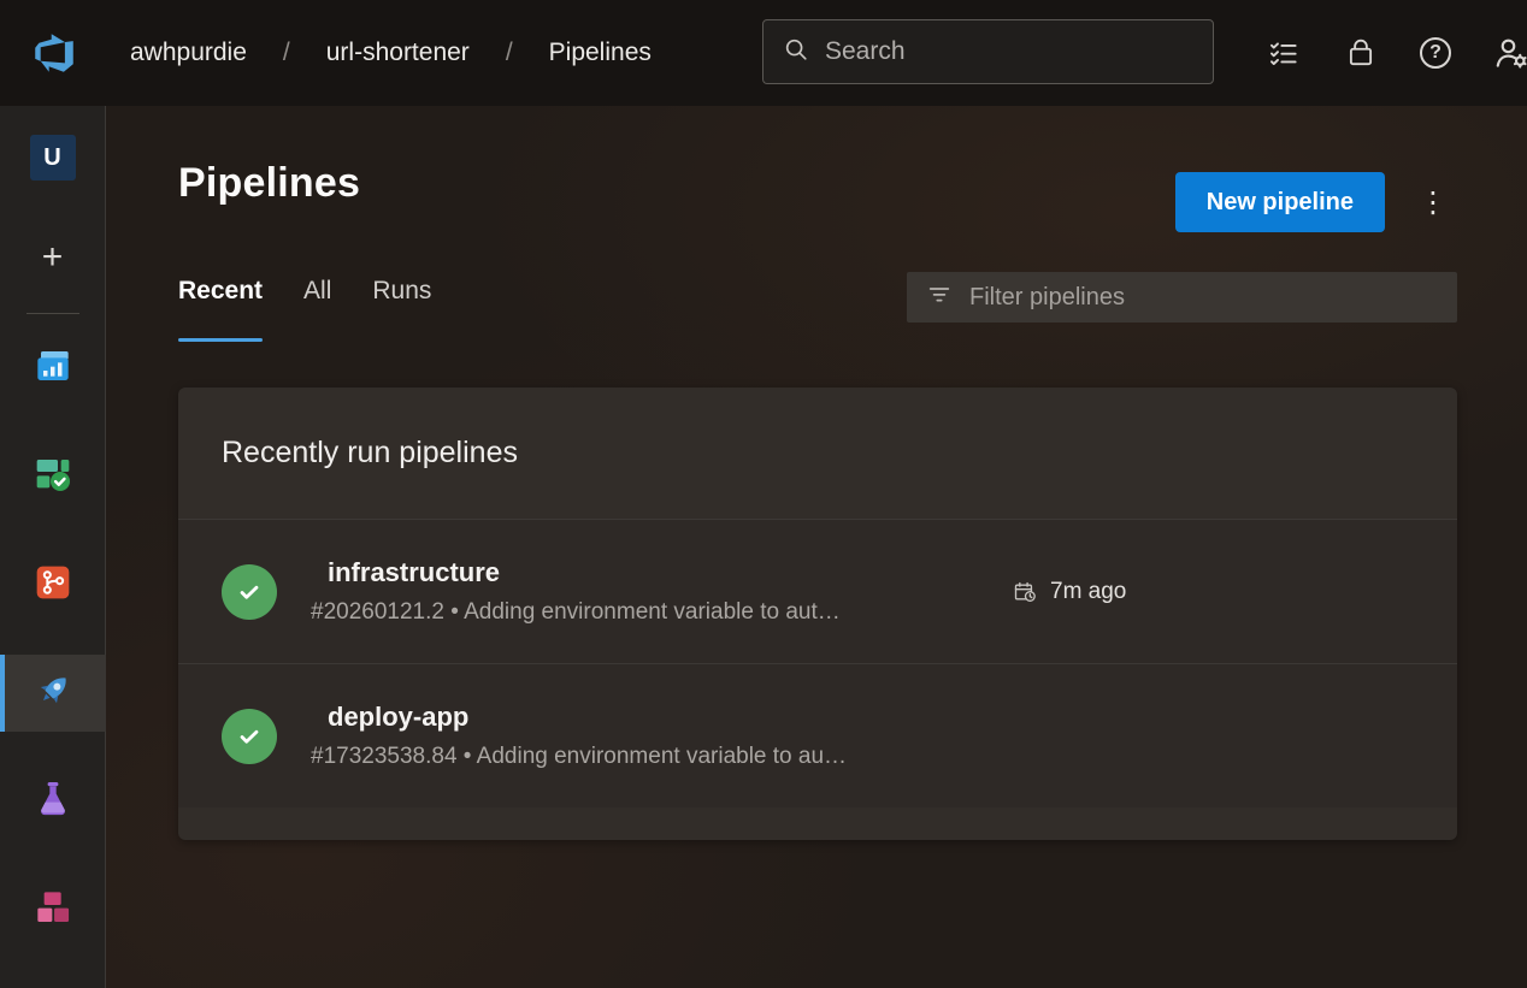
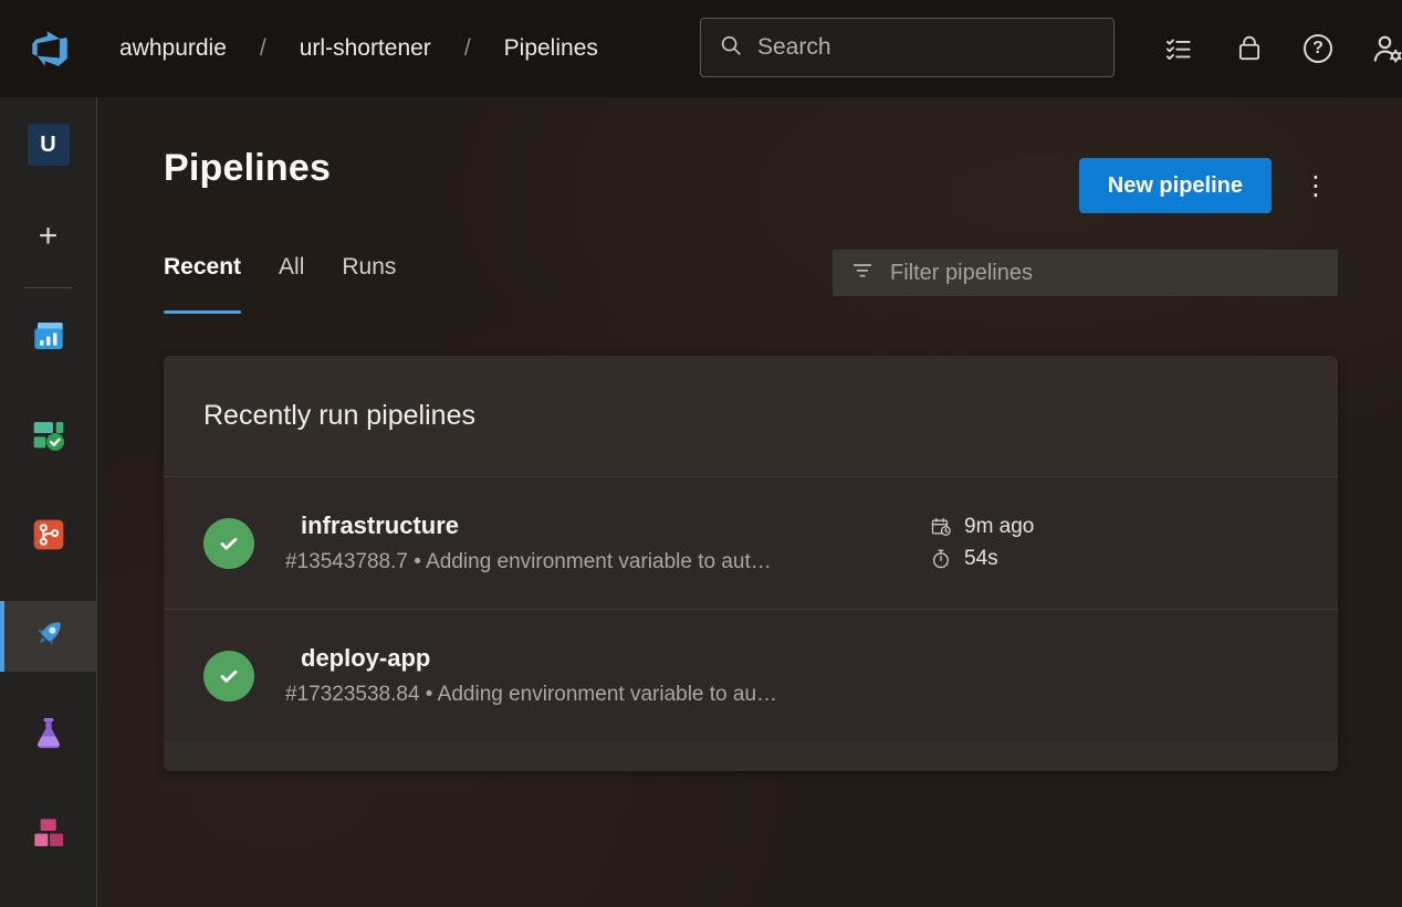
  awhpurdie
  /
  url-shortener
  /
  Pipelines
  Search
  ?
  U
  +
  Pipelines
  New pipeline
  ⋮
  Recent
  All
  Runs
  Filter pipelines
  Recently run pipelines
  infrastructure
- #20260121.2 • Adding environment variable to aut…
+ #13543788.7 • Adding environment variable to aut…
- 7m ago
+ 9m ago
+ 54s
  deploy-app
  #17323538.84 • Adding environment variable to au…
